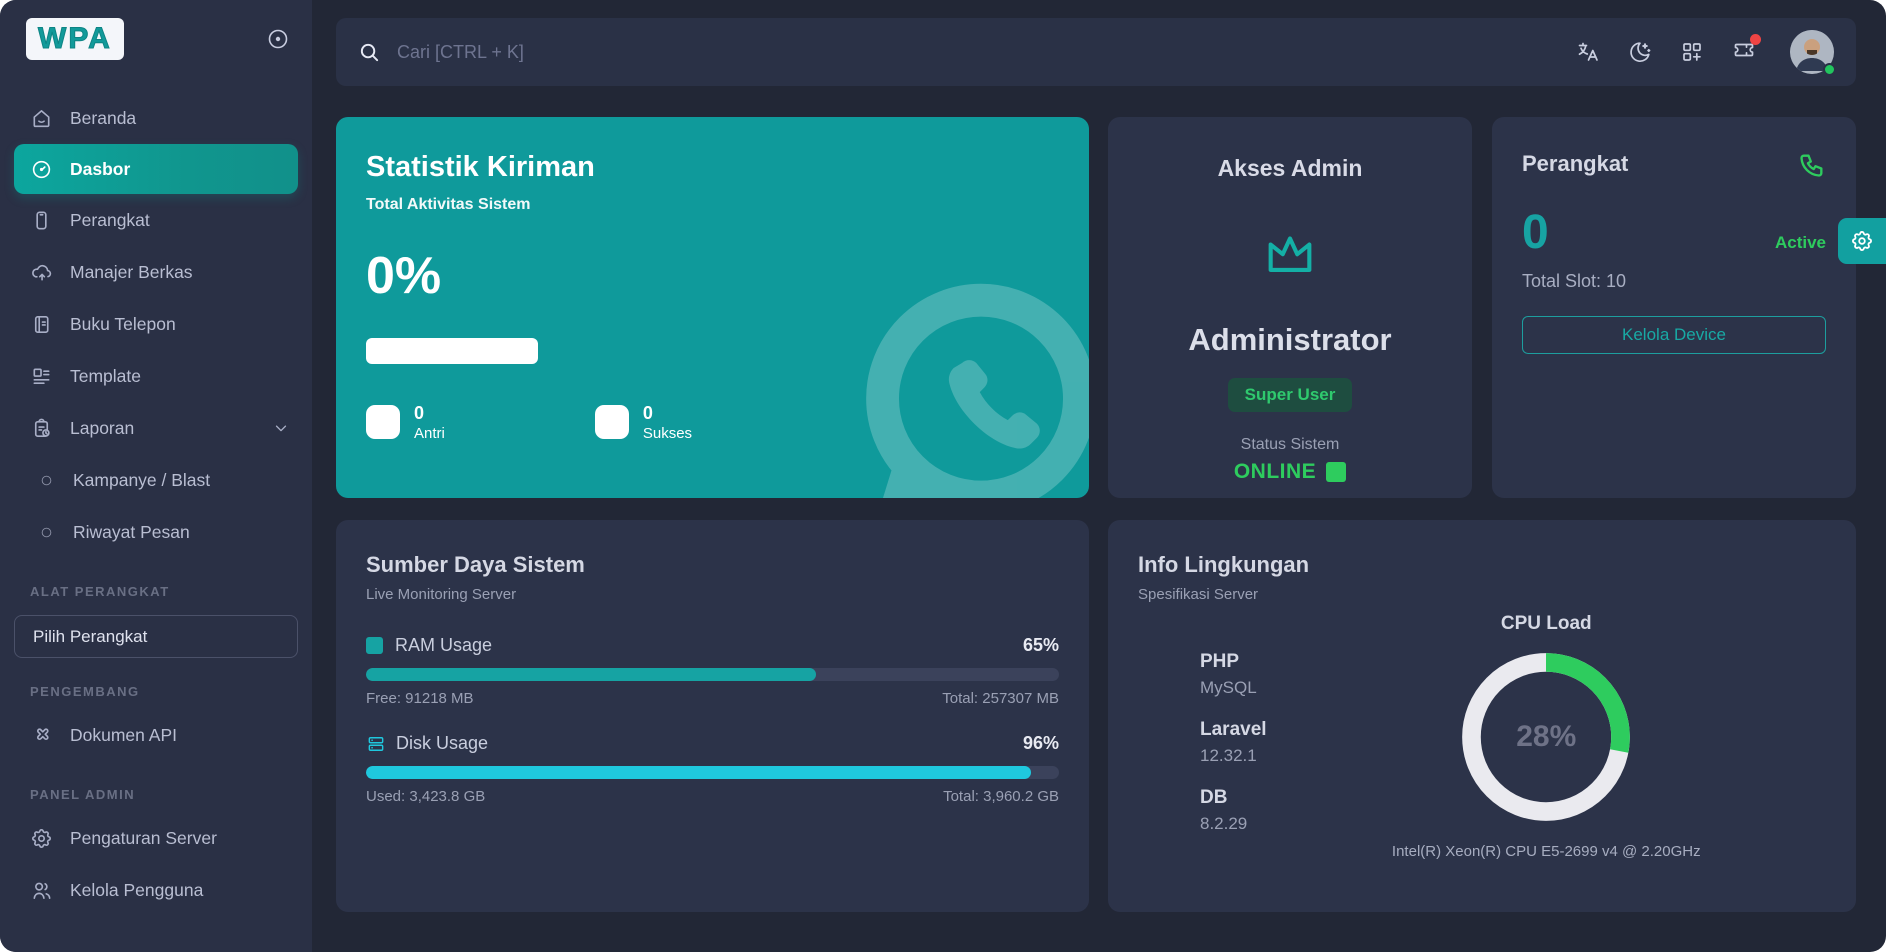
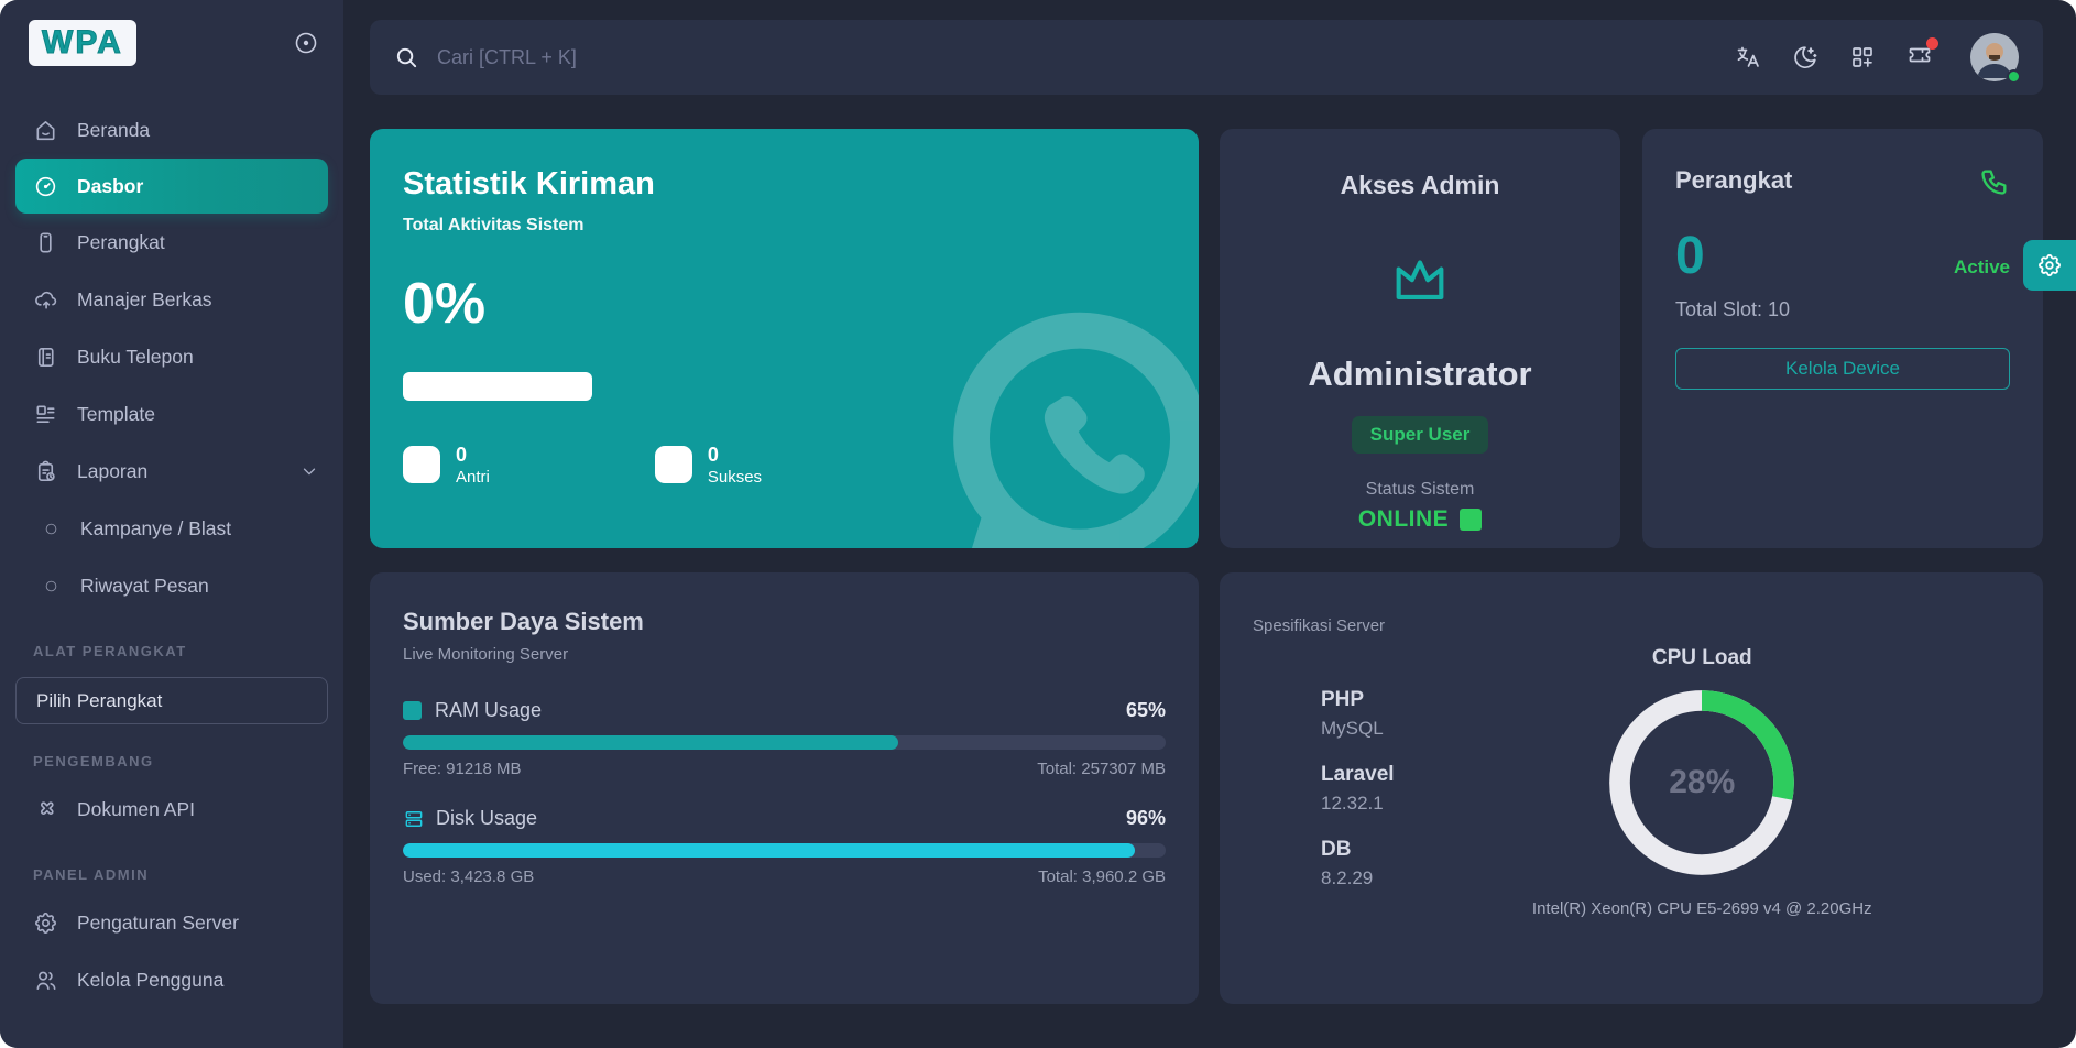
  WPA
  Beranda
  Dasbor
  Perangkat
  Manajer Berkas
  Buku Telepon
  Template
  Laporan
  Kampanye / Blast
  Riwayat Pesan
  ALAT PERANGKAT
  Pilih Perangkat
  PENGEMBANG
  Dokumen API
  PANEL ADMIN
  Pengaturan Server
  Kelola Pengguna
  Cari [CTRL + K]
  Statistik Kiriman
  Total Aktivitas Sistem
  0%
  0
  Antri
  0
  Sukses
  Akses Admin
  Administrator
  Super User
  Status Sistem
  ONLINE
  Perangkat
  0
  Active
  Total Slot: 10
  Kelola Device
  Sumber Daya Sistem
  Live Monitoring Server
  RAM Usage
  65%
  Free: 91218 MB
  Total: 257307 MB
  Disk Usage
  96%
  Used: 3,423.8 GB
  Total: 3,960.2 GB
- Info Lingkungan
  Spesifikasi Server
  PHP
  MySQL
  Laravel
  12.32.1
  DB
  8.2.29
  CPU Load
  28%
  Intel(R) Xeon(R) CPU E5-2699 v4 @ 2.20GHz
